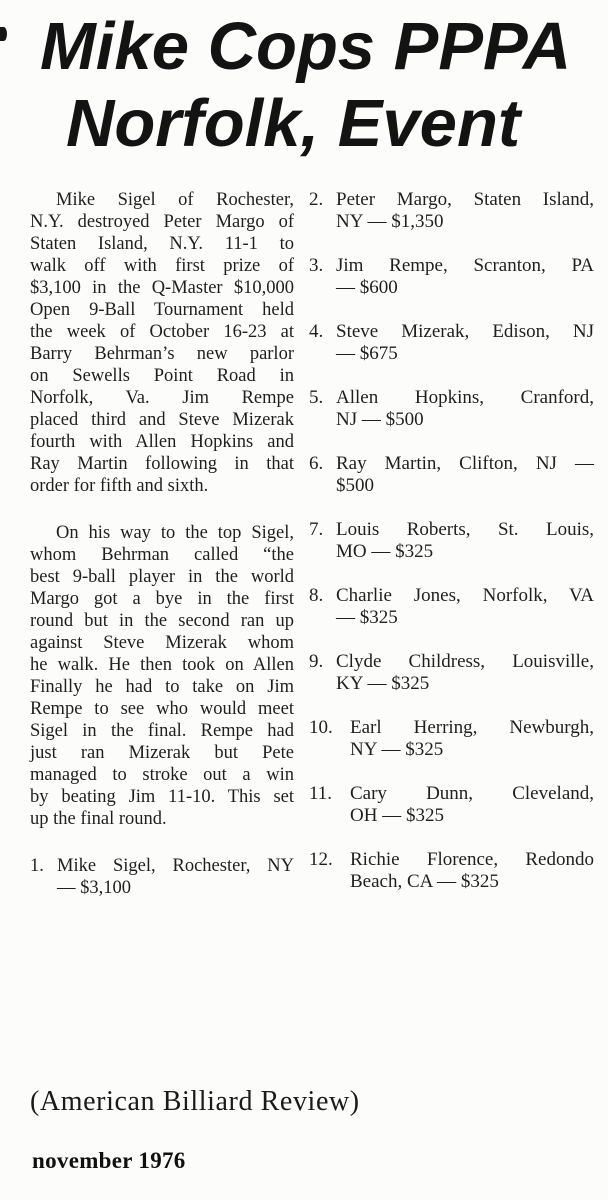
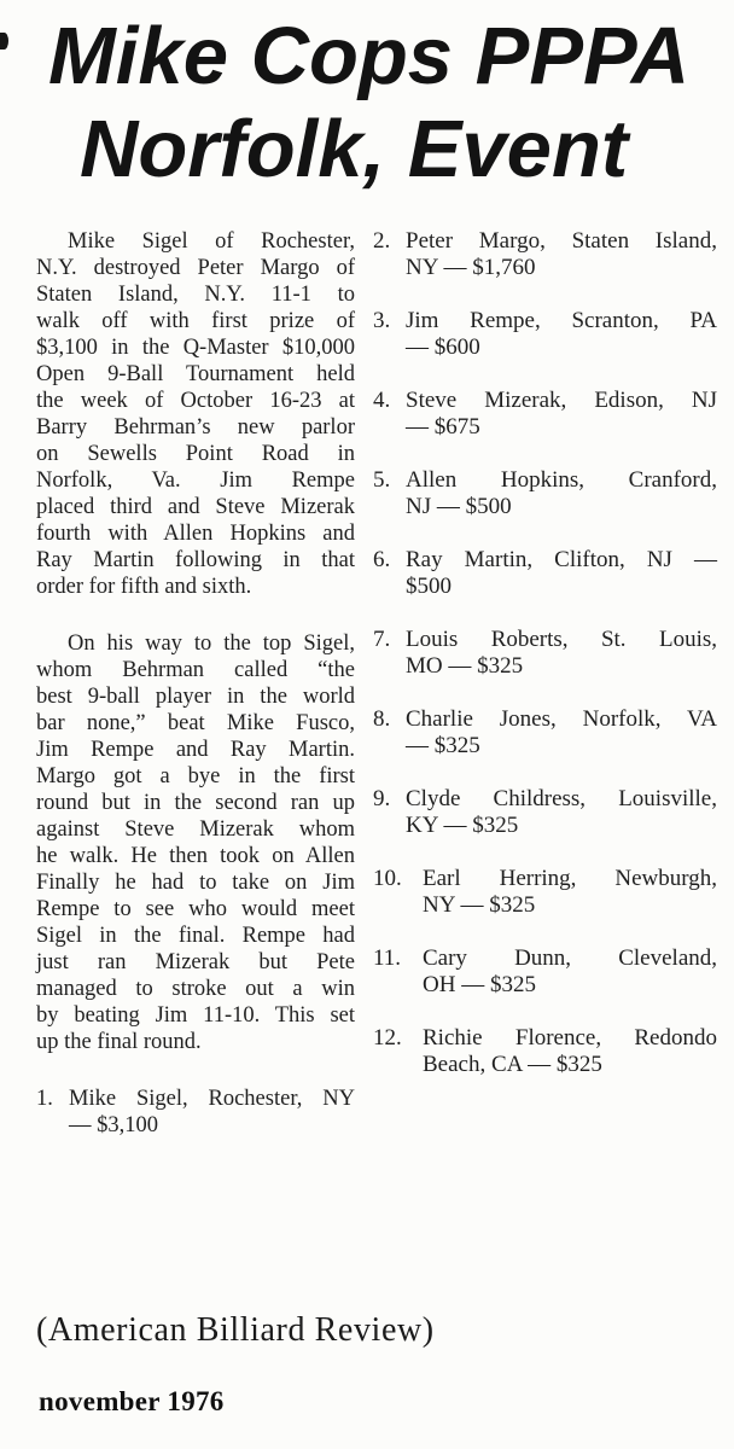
  Mike Cops PPPA
  Norfolk, Event
  Mike Sigel of Rochester,
  N.Y. destroyed Peter Margo of
  Staten Island, N.Y. 11-1 to
  walk off with first prize of
  $3,100 in the Q-Master $10,000
  Open 9-Ball Tournament held
  the week of October 16-23 at
  Barry Behrman’s new parlor
  on Sewells Point Road in
  Norfolk, Va. Jim Rempe
  placed third and Steve Mizerak
  fourth with Allen Hopkins and
  Ray Martin following in that
  order for fifth and sixth.
  On his way to the top Sigel,
  whom Behrman called “the
  best 9-ball player in the world
+ bar none,” beat Mike Fusco,
+ Jim Rempe and Ray Martin.
  Margo got a bye in the first
  round but in the second ran up
  against Steve Mizerak whom
  he walk. He then took on Allen
  Finally he had to take on Jim
  Rempe to see who would meet
  Sigel in the final. Rempe had
  just ran Mizerak but Pete
  managed to stroke out a win
  by beating Jim 11-10. This set
  up the final round.
  1.
  Mike Sigel, Rochester, NY
  — $3,100
  2.
  Peter Margo, Staten Island,
- NY — $1,350
+ NY — $1,760
  3.
  Jim Rempe, Scranton, PA
  — $600
  4.
  Steve Mizerak, Edison, NJ
  — $675
  5.
  Allen Hopkins, Cranford,
  NJ — $500
  6.
  Ray Martin, Clifton, NJ —
  $500
  7.
  Louis Roberts, St. Louis,
  MO — $325
  8.
  Charlie Jones, Norfolk, VA
  — $325
  9.
  Clyde Childress, Louisville,
  KY — $325
  10.
  Earl Herring, Newburgh,
  NY — $325
  11.
  Cary Dunn, Cleveland,
  OH — $325
  12.
  Richie Florence, Redondo
  Beach, CA — $325
  (American Billiard Review)
  november 1976
